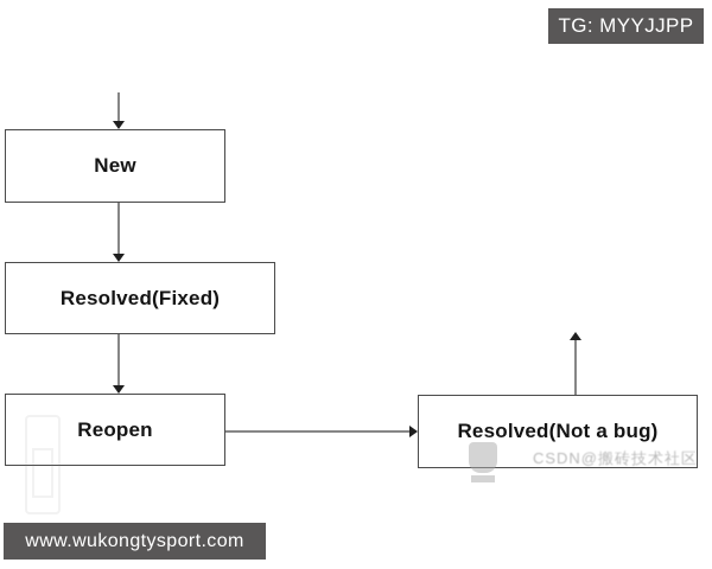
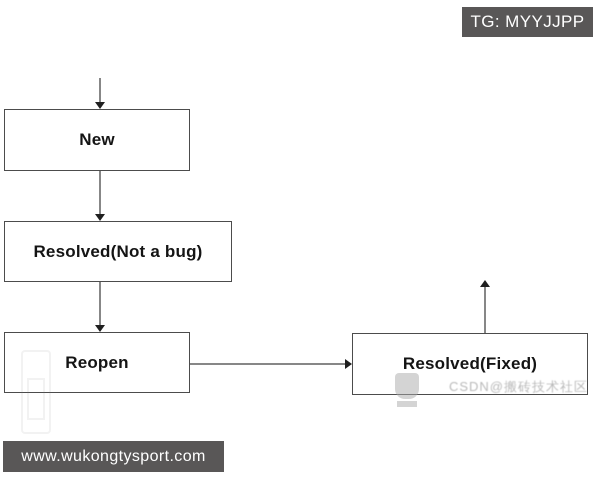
  TG: MYYJJPP
  New
- Resolved(Fixed)
+ Resolved(Not a bug)
  Reopen
- Resolved(Not a bug)
+ Resolved(Fixed)
  CSDN@搬砖技术社区
  www.wukongtysport.com
